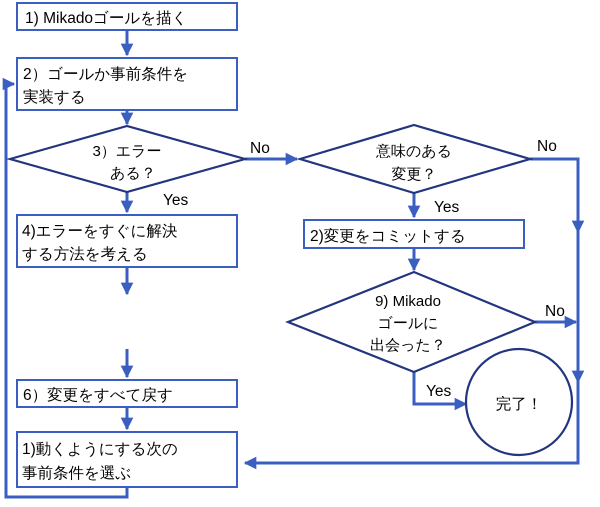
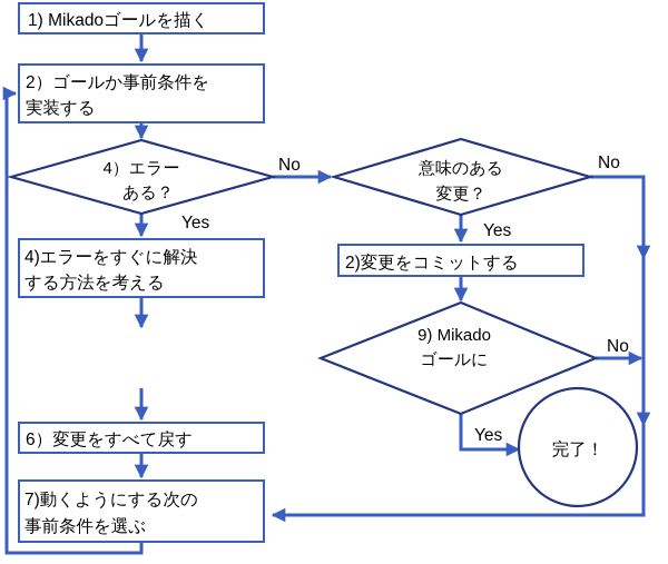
  1) Mikadoゴールを描く
  2）ゴールか事前条件を
  実装する
- 3）エラー
+ 4）エラー
  ある？
  4)エラーをすぐに解決
  する方法を考える
  6）変更をすべて戻す
- 1)動くようにする次の
+ 7)動くようにする次の
  事前条件を選ぶ
  意味のある
  変更？
  2)変更をコミットする
  9) Mikado
  ゴールに
- 出会った？
  完了！
  No
  Yes
  No
  Yes
  No
  Yes
